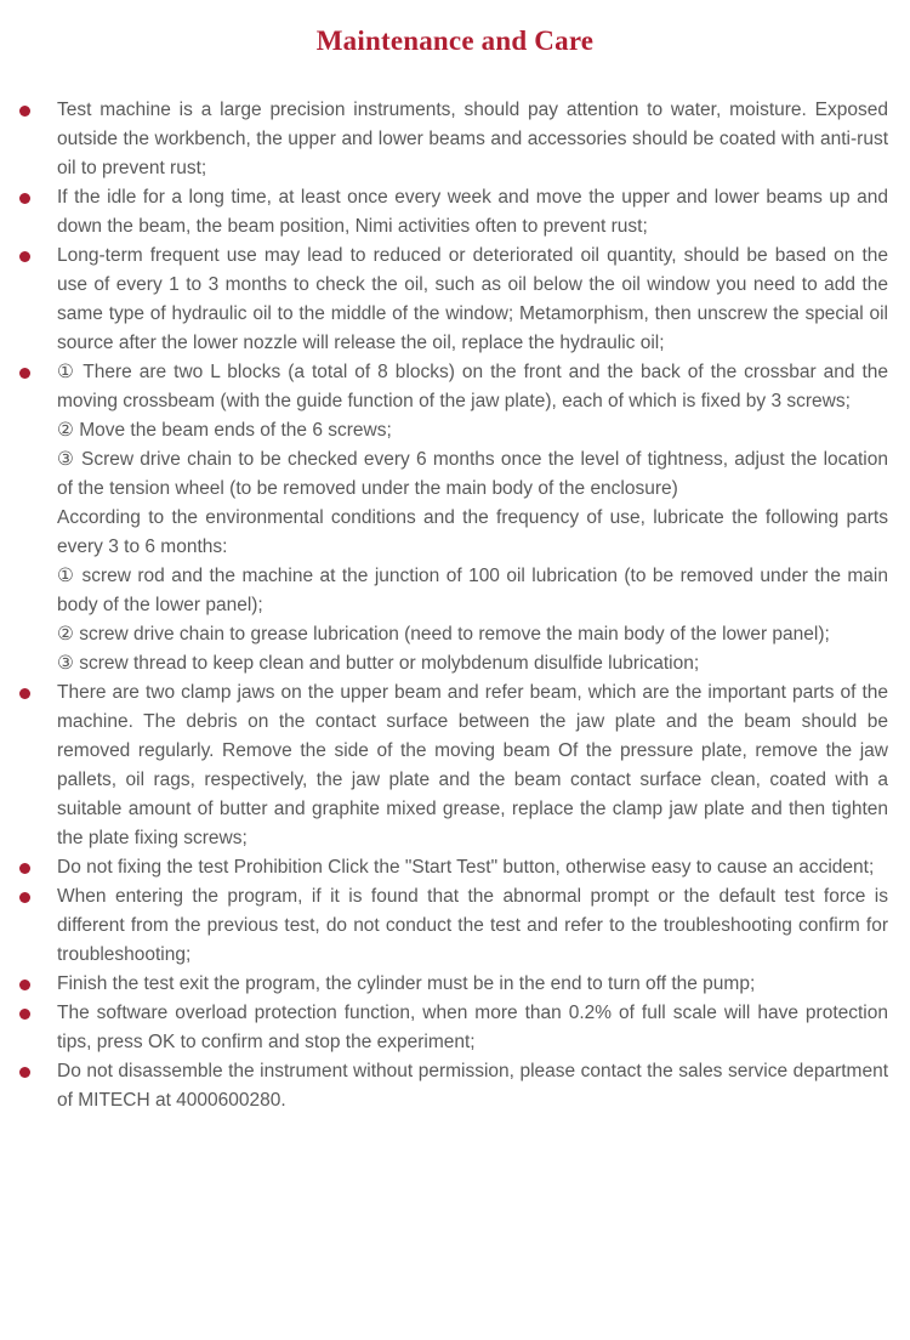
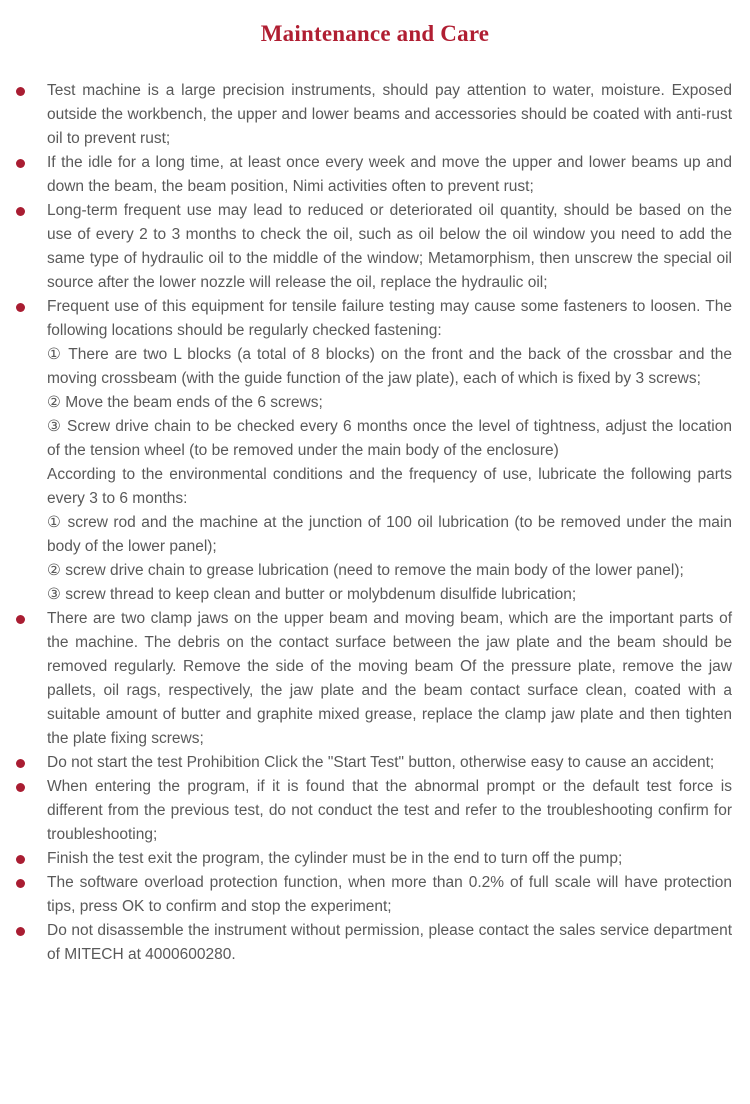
  Maintenance and Care
  Test machine is a large precision instruments, should pay attention to water, moisture. Exposed outside the workbench, the upper and lower beams and accessories should be coated with anti-rust oil to prevent rust;
  If the idle for a long time, at least once every week and move the upper and lower beams up and down the beam, the beam position, Nimi activities often to prevent rust;
- Long-term frequent use may lead to reduced or deteriorated oil quantity, should be based on the use of every 1 to 3 months to check the oil, such as oil below the oil window you need to add the same type of hydraulic oil to the middle of the window; Metamorphism, then unscrew the special oil source after the lower nozzle will release the oil, replace the hydraulic oil;
+ Long-term frequent use may lead to reduced or deteriorated oil quantity, should be based on the use of every 2 to 3 months to check the oil, such as oil below the oil window you need to add the same type of hydraulic oil to the middle of the window; Metamorphism, then unscrew the special oil source after the lower nozzle will release the oil, replace the hydraulic oil;
+ Frequent use of this equipment for tensile failure testing may cause some fasteners to loosen. The following locations should be regularly checked fastening:
  ① There are two L blocks (a total of 8 blocks) on the front and the back of the crossbar and the moving crossbeam (with the guide function of the jaw plate), each of which is fixed by 3 screws;
  ② Move the beam ends of the 6 screws;
  ③ Screw drive chain to be checked every 6 months once the level of tightness, adjust the location of the tension wheel (to be removed under the main body of the enclosure)
  According to the environmental conditions and the frequency of use, lubricate the following parts every 3 to 6 months:
  ① screw rod and the machine at the junction of 100 oil lubrication (to be removed under the main body of the lower panel);
  ② screw drive chain to grease lubrication (need to remove the main body of the lower panel);
  ③ screw thread to keep clean and butter or molybdenum disulfide lubrication;
- There are two clamp jaws on the upper beam and refer beam, which are the important parts of the machine. The debris on the contact surface between the jaw plate and the beam should be removed regularly. Remove the side of the moving beam Of the pressure plate, remove the jaw pallets, oil rags, respectively, the jaw plate and the beam contact surface clean, coated with a suitable amount of butter and graphite mixed grease, replace the clamp jaw plate and then tighten the plate fixing screws;
+ There are two clamp jaws on the upper beam and moving beam, which are the important parts of the machine. The debris on the contact surface between the jaw plate and the beam should be removed regularly. Remove the side of the moving beam Of the pressure plate, remove the jaw pallets, oil rags, respectively, the jaw plate and the beam contact surface clean, coated with a suitable amount of butter and graphite mixed grease, replace the clamp jaw plate and then tighten the plate fixing screws;
- Do not fixing the test Prohibition Click the "Start Test" button, otherwise easy to cause an accident;
+ Do not start the test Prohibition Click the "Start Test" button, otherwise easy to cause an accident;
  When entering the program, if it is found that the abnormal prompt or the default test force is different from the previous test, do not conduct the test and refer to the troubleshooting confirm for troubleshooting;
  Finish the test exit the program, the cylinder must be in the end to turn off the pump;
  The software overload protection function, when more than 0.2% of full scale will have protection tips, press OK to confirm and stop the experiment;
  Do not disassemble the instrument without permission, please contact the sales service department of MITECH at 4000600280.
